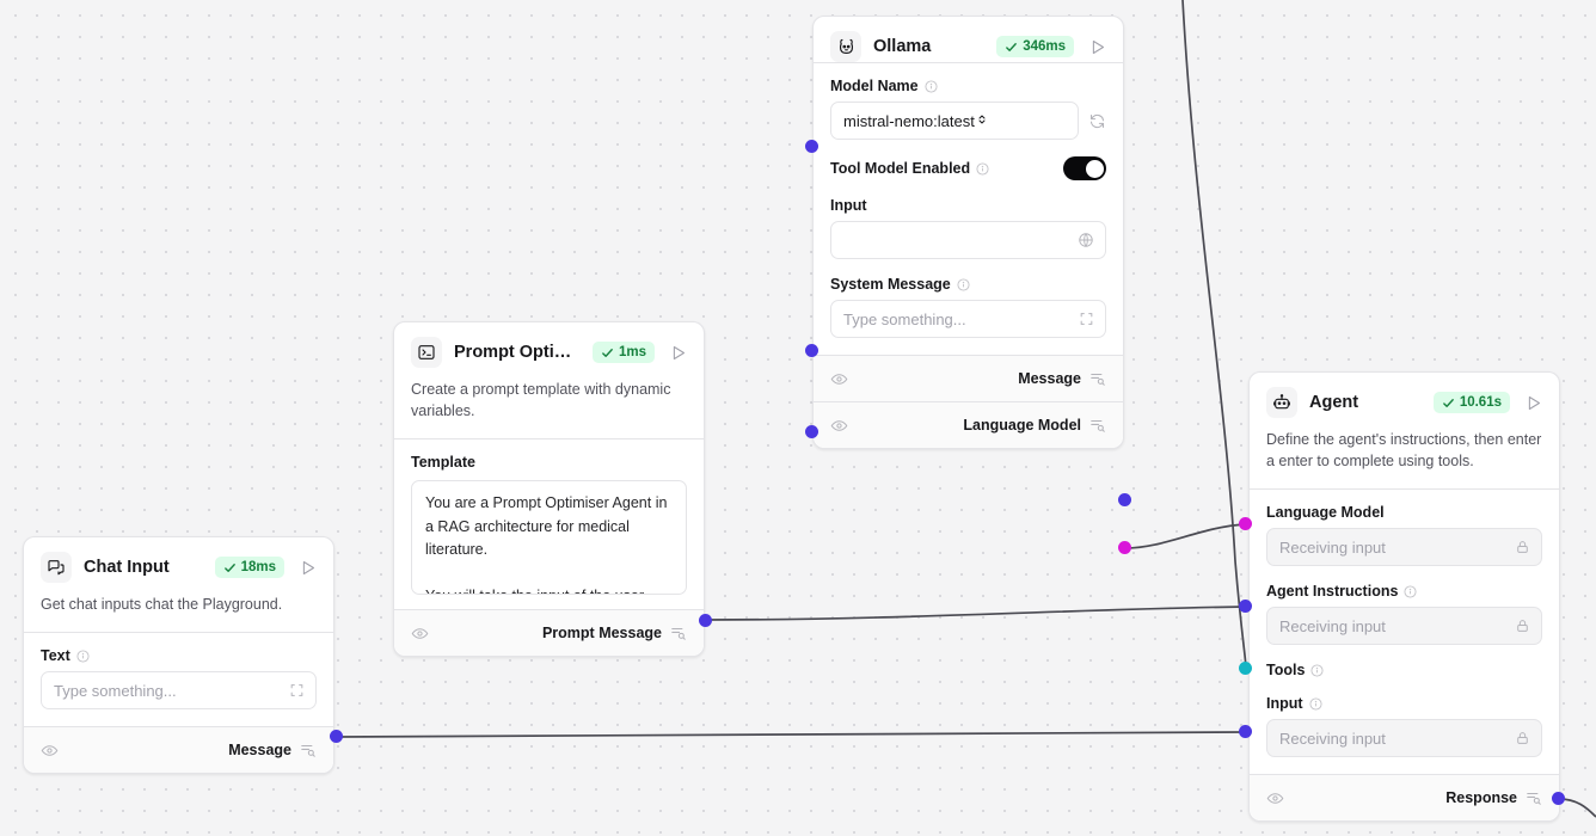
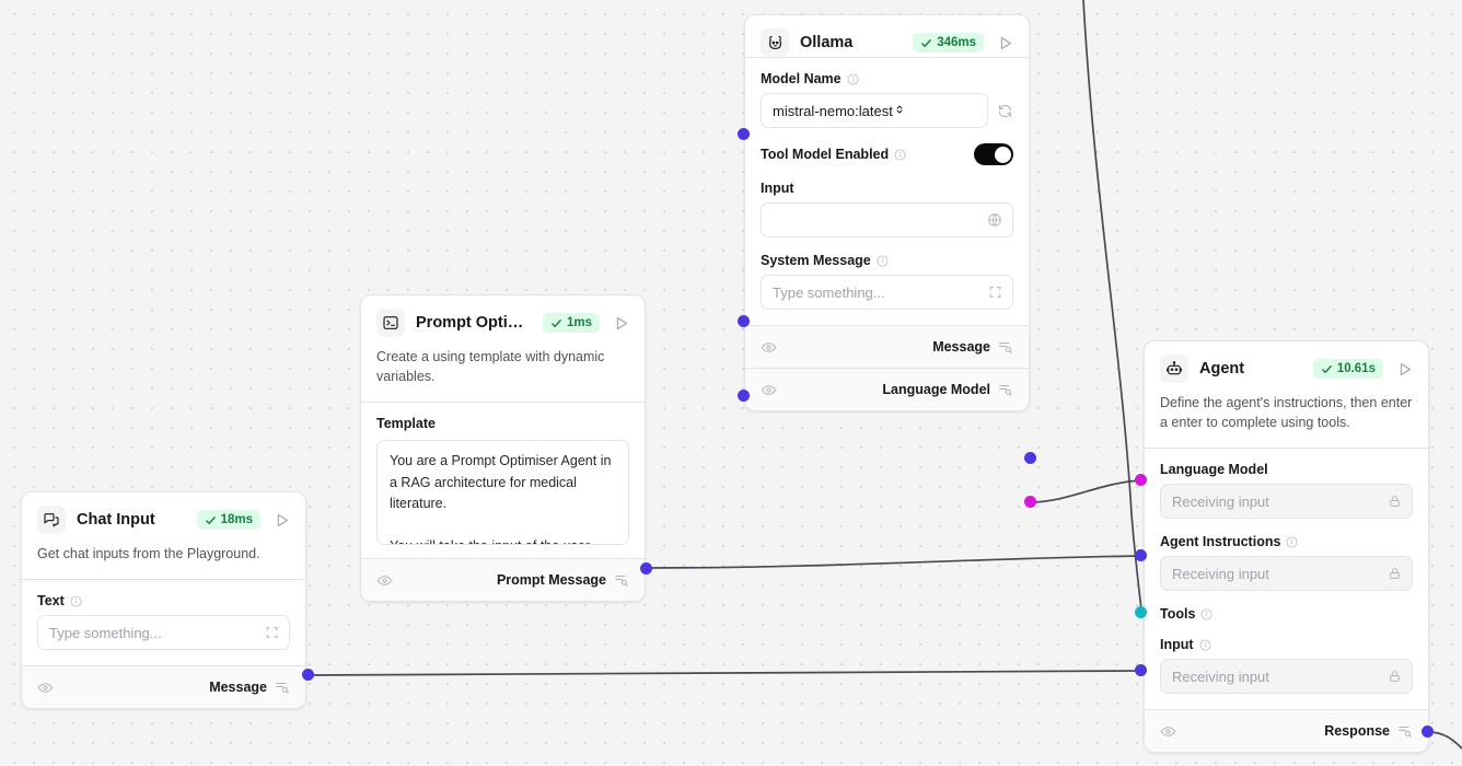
  Ollama
  346ms
  Model Name
  mistral-nemo:latest
  Tool Model Enabled
  Input
  System Message
  Type something...
  Message
  Language Model
  1ms
- Create a prompt template with dynamic variables.
+ Create a using template with dynamic variables.
  Template
  You are a Prompt Optimiser Agent in a RAG architecture for medical literature.
  Prompt Message
  Chat Input
  18ms
- Get chat inputs chat the Playground.
+ Get chat inputs from the Playground.
  Text
  Type something...
  Message
  Agent
  10.61s
  Define the agent's instructions, then enter a enter to complete using tools.
  Language Model
  Receiving input
  Agent Instructions
  Receiving input
  Tools
  Input
  Receiving input
  Response
